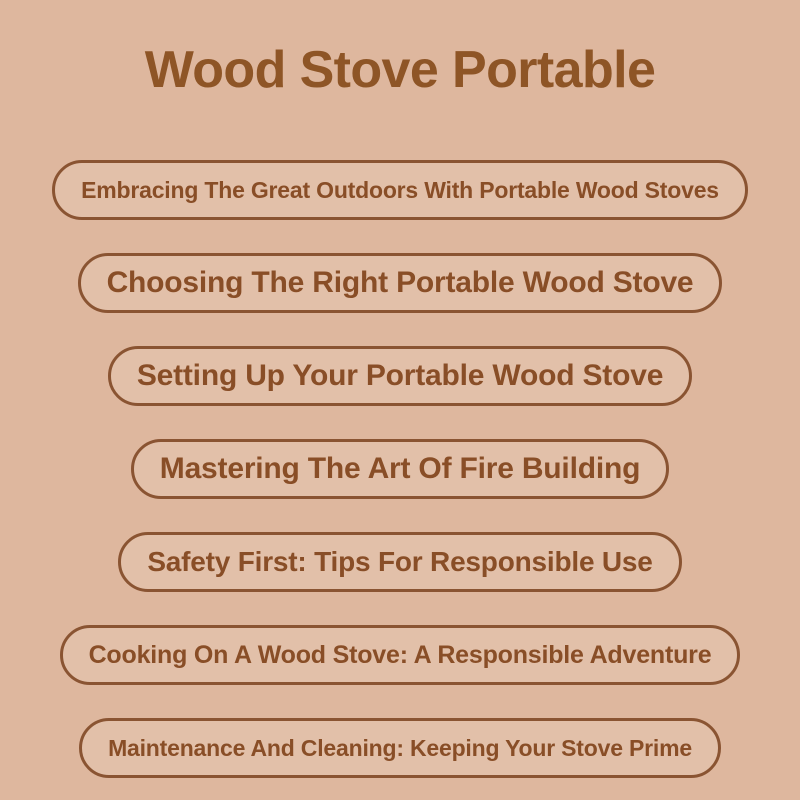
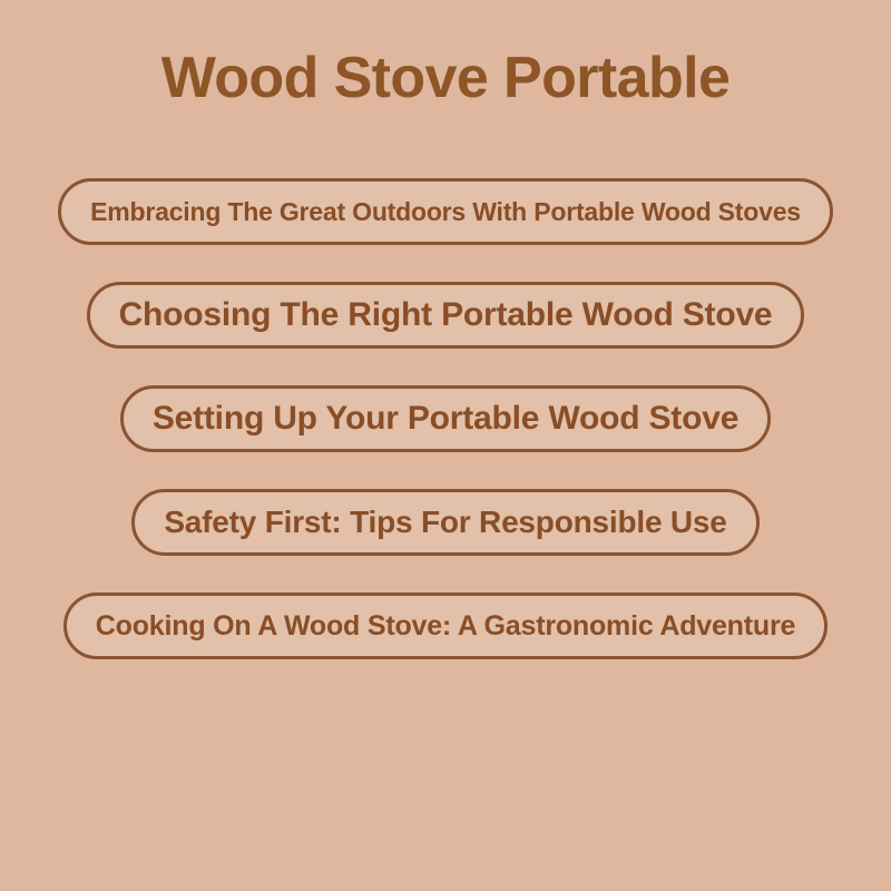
  Wood Stove Portable
  Embracing The Great Outdoors With Portable Wood Stoves
  Choosing The Right Portable Wood Stove
  Setting Up Your Portable Wood Stove
- Mastering The Art Of Fire Building
  Safety First: Tips For Responsible Use
- Cooking On A Wood Stove: A Responsible Adventure
+ Cooking On A Wood Stove: A Gastronomic Adventure
- Maintenance And Cleaning: Keeping Your Stove Prime
